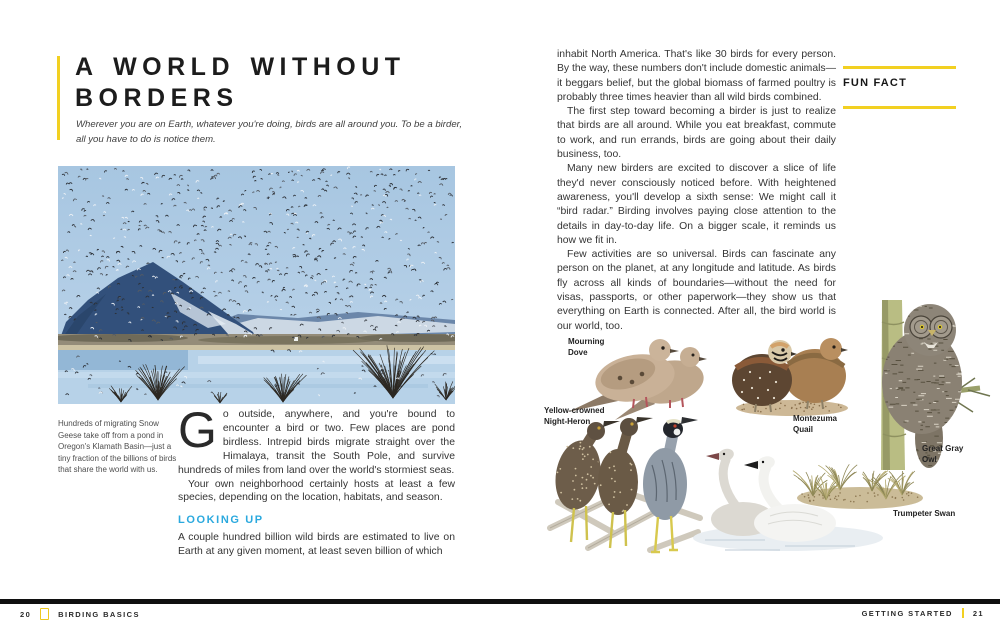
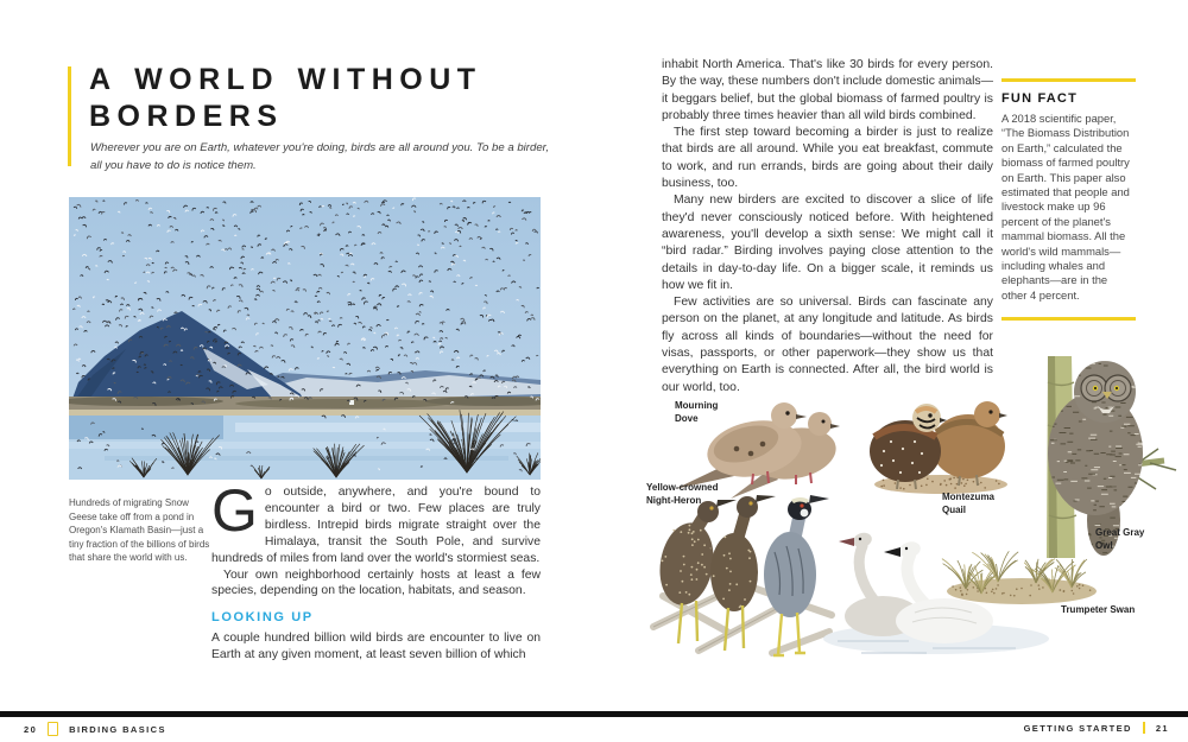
  A WORLD WITHOUT
  BORDERS
  Wherever you are on Earth, whatever you're doing, birds are all around you. To be a birder, all you have to do is notice them.
  Hundreds of migrating Snow Geese take off from a pond in Oregon's Klamath Basin—just a tiny fraction of the billions of birds that share the world with us.
  G
- o outside, anywhere, and you're bound to encounter a bird or two. Few places are pond birdless. Intrepid birds migrate straight over the Himalaya, transit the South Pole, and survive hundreds of miles from land over the world's stormiest seas.
+ o outside, anywhere, and you're bound to encounter a bird or two. Few places are truly birdless. Intrepid birds migrate straight over the Himalaya, transit the South Pole, and survive hundreds of miles from land over the world's stormiest seas.
  Your own neighborhood certainly hosts at least a few species, depending on the location, habitats, and season.
  LOOKING UP
- A couple hundred billion wild birds are estimated to live on Earth at any given moment, at least seven billion of which
+ A couple hundred billion wild birds are encounter to live on Earth at any given moment, at least seven billion of which
  inhabit North America. That's like 30 birds for every person. By the way, these numbers don't include domestic animals—it beggars belief, but the global biomass of farmed poultry is probably three times heavier than all wild birds combined.
  The first step toward becoming a birder is just to realize that birds are all around. While you eat breakfast, commute to work, and run errands, birds are going about their daily business, too.
  Many new birders are excited to discover a slice of life they'd never consciously noticed before. With heightened awareness, you'll develop a sixth sense: We might call it “bird radar.” Birding involves paying close attention to the details in day-to-day life. On a bigger scale, it reminds us how we fit in.
  Few activities are so universal. Birds can fascinate any person on the planet, at any longitude and latitude. As birds fly across all kinds of boundaries—without the need for visas, passports, or other paperwork—they show us that everything on Earth is connected. After all, the bird world is our world, too.
  FUN FACT
+ A 2018 scientific paper, “The Biomass Distribution on Earth,” calculated the biomass of farmed poultry on Earth. This paper also estimated that people and livestock make up 96 percent of the planet's mammal biomass. All the world's wild mammals—including whales and elephants—are in the other 4 percent.
  Mourning Dove
  Yellow-crowned Night-Heron
  Montezuma Quail
  Great Gray Owl
  Trumpeter Swan
  20
  BIRDING BASICS
  GETTING STARTED
  21
